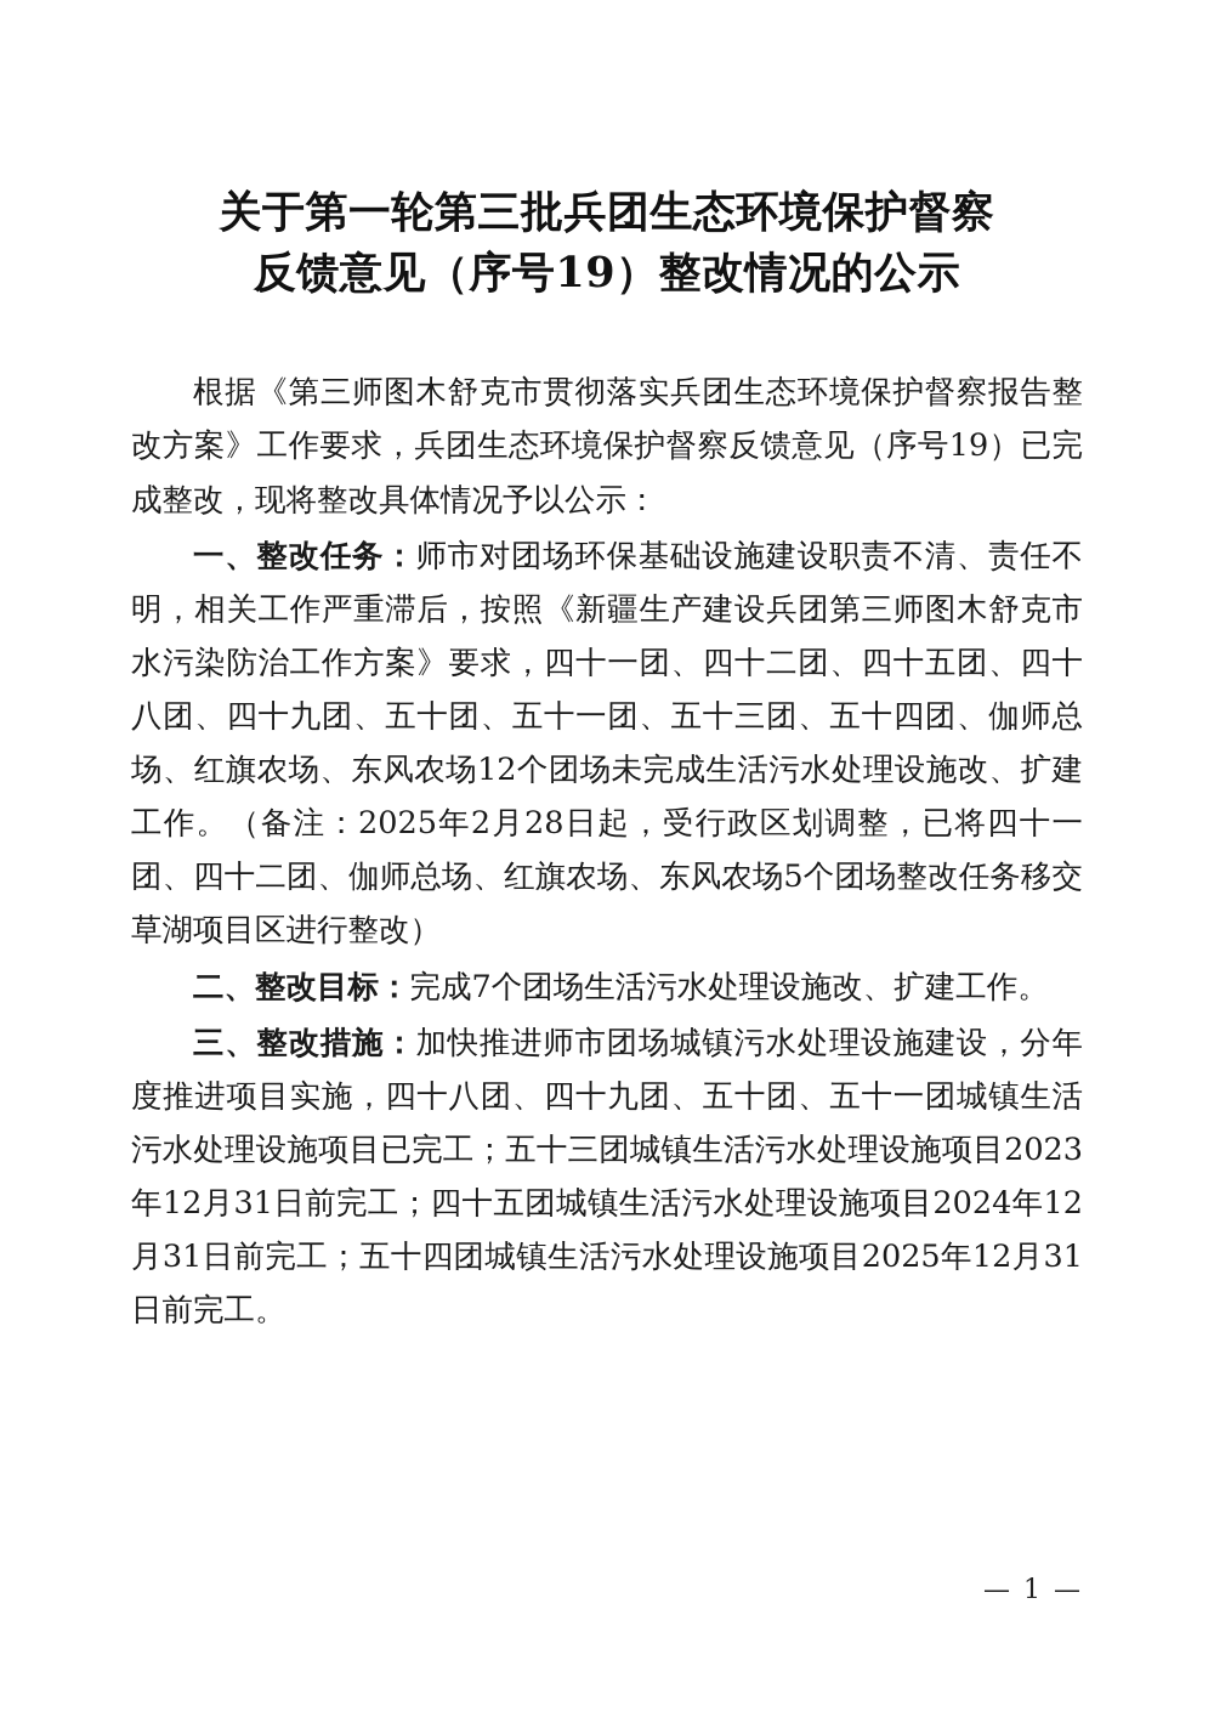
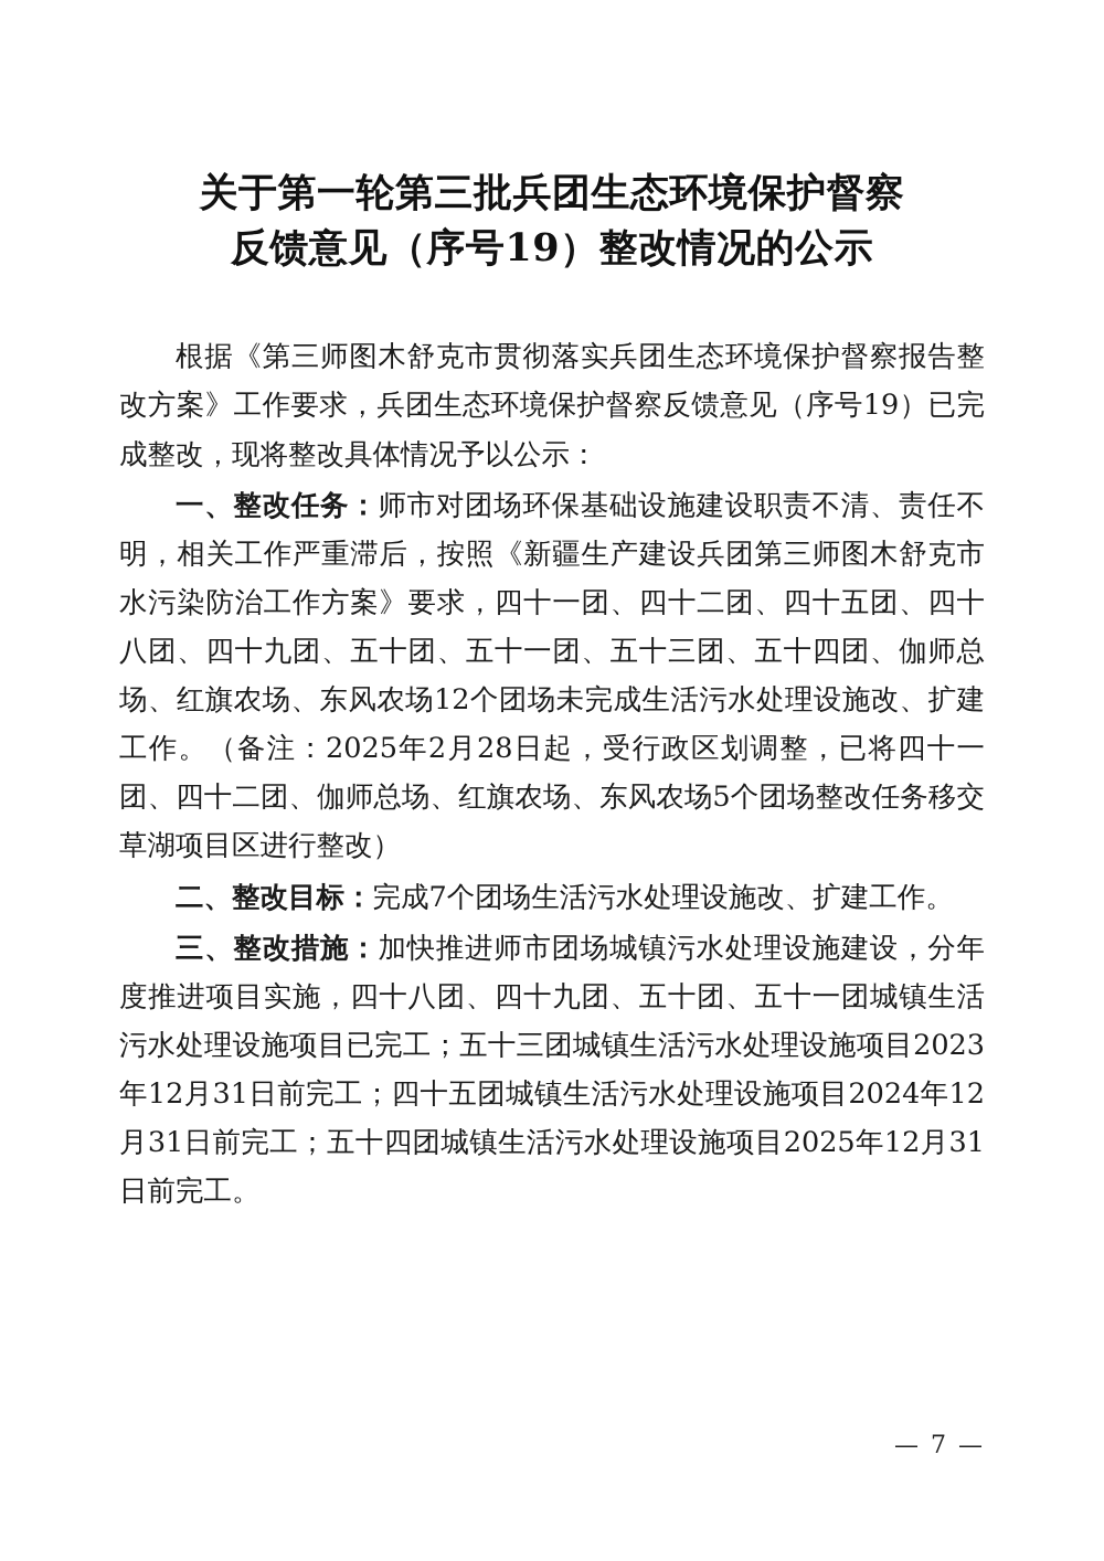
  关于第一轮第三批兵团生态环境保护督察
  反馈意见（序号19）整改情况的公示
  根据《第三师图木舒克市贯彻落实兵团生态环境保护督察报告整改方案》工作要求，兵团生态环境保护督察反馈意见（序号19）已完成整改，现将整改具体情况予以公示：
  一、整改任务：师市对团场环保基础设施建设职责不清、责任不明，相关工作严重滞后，按照《新疆生产建设兵团第三师图木舒克市水污染防治工作方案》要求，四十一团、四十二团、四十五团、四十八团、四十九团、五十团、五十一团、五十三团、五十四团、伽师总场、红旗农场、东风农场12个团场未完成生活污水处理设施改、扩建工作。（备注：2025年2月28日起，受行政区划调整，已将四十一团、四十二团、伽师总场、红旗农场、东风农场5个团场整改任务移交草湖项目区进行整改）
  二、整改目标：完成7个团场生活污水处理设施改、扩建工作。
  三、整改措施：加快推进师市团场城镇污水处理设施建设，分年度推进项目实施，四十八团、四十九团、五十团、五十一团城镇生活污水处理设施项目已完工；五十三团城镇生活污水处理设施项目2023年12月31日前完工；四十五团城镇生活污水处理设施项目2024年12月31日前完工；五十四团城镇生活污水处理设施项目2025年12月31日前完工。
- — 1 —
+ — 7 —
